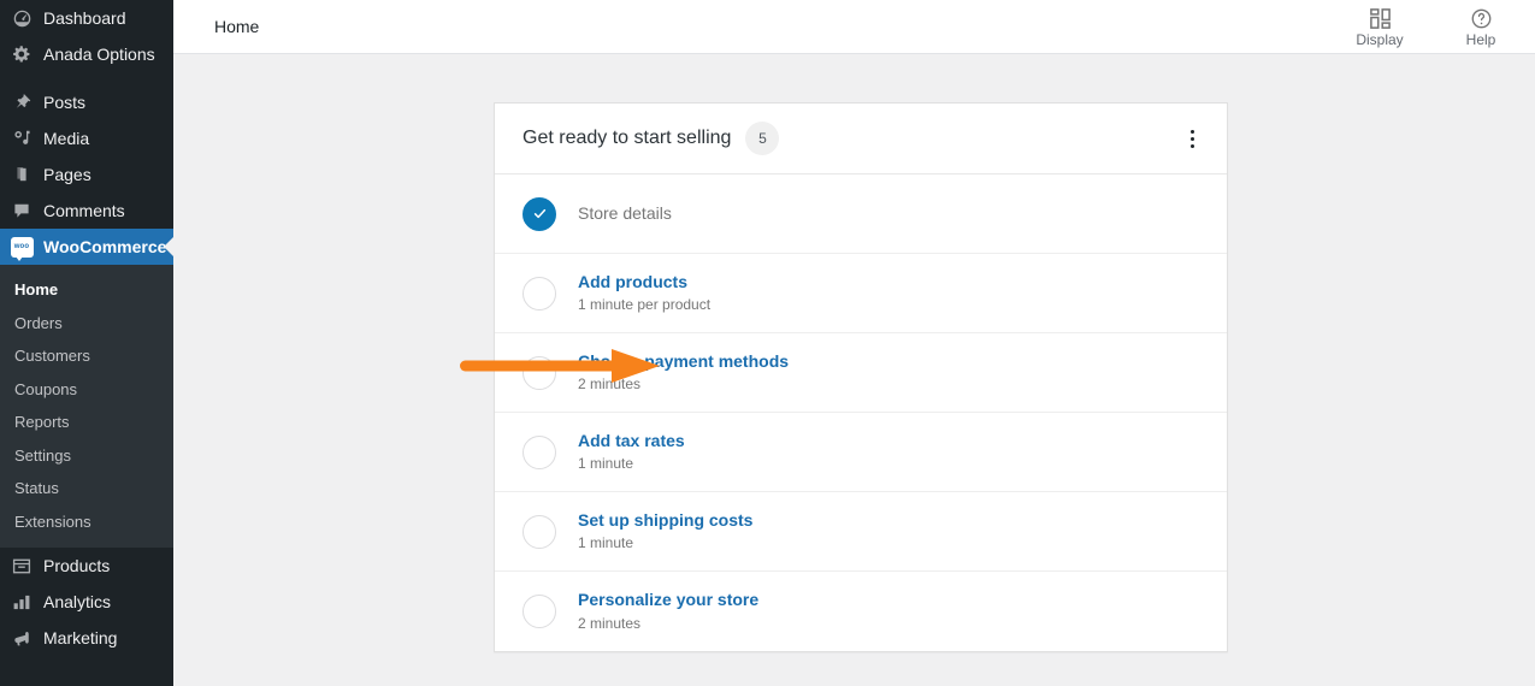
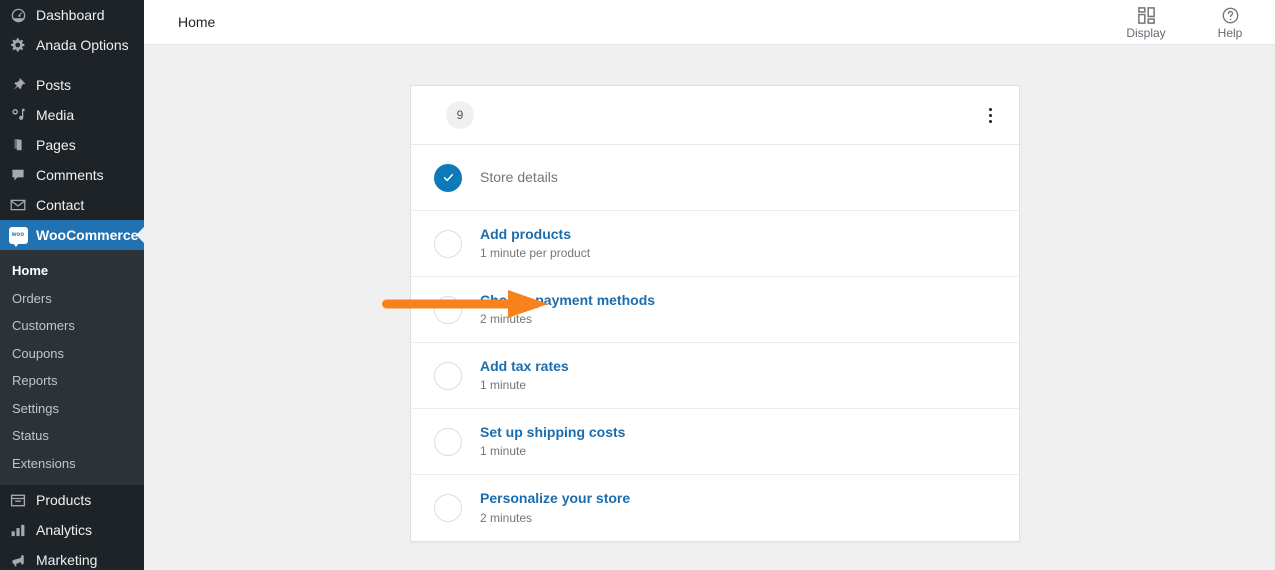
  Dashboard
  Anada Options
  Posts
  Media
  Pages
  Comments
+ Contact
  WooCommerce
  Home
  Orders
  Customers
  Coupons
  Reports
  Settings
  Status
  Extensions
  Products
  Analytics
  Marketing
  Home
  Display
  Help
- Get ready to start selling
- 5
+ 9
  Store details
  Add products
  1 minute per product
  payment methods
  2 minutes
  Add tax rates
  1 minute
  Set up shipping costs
  1 minute
  Personalize your store
  2 minutes
